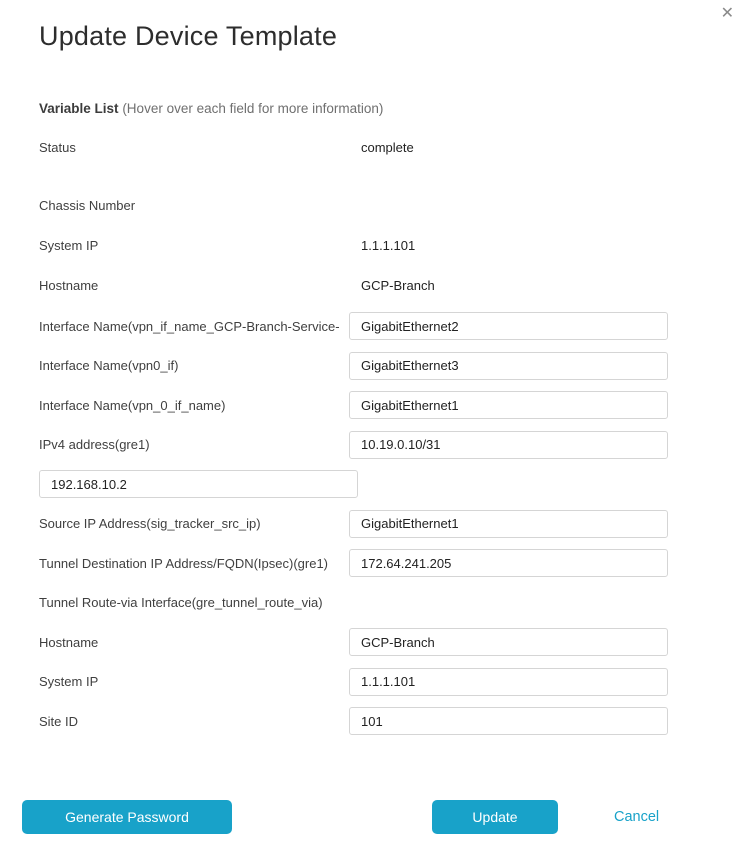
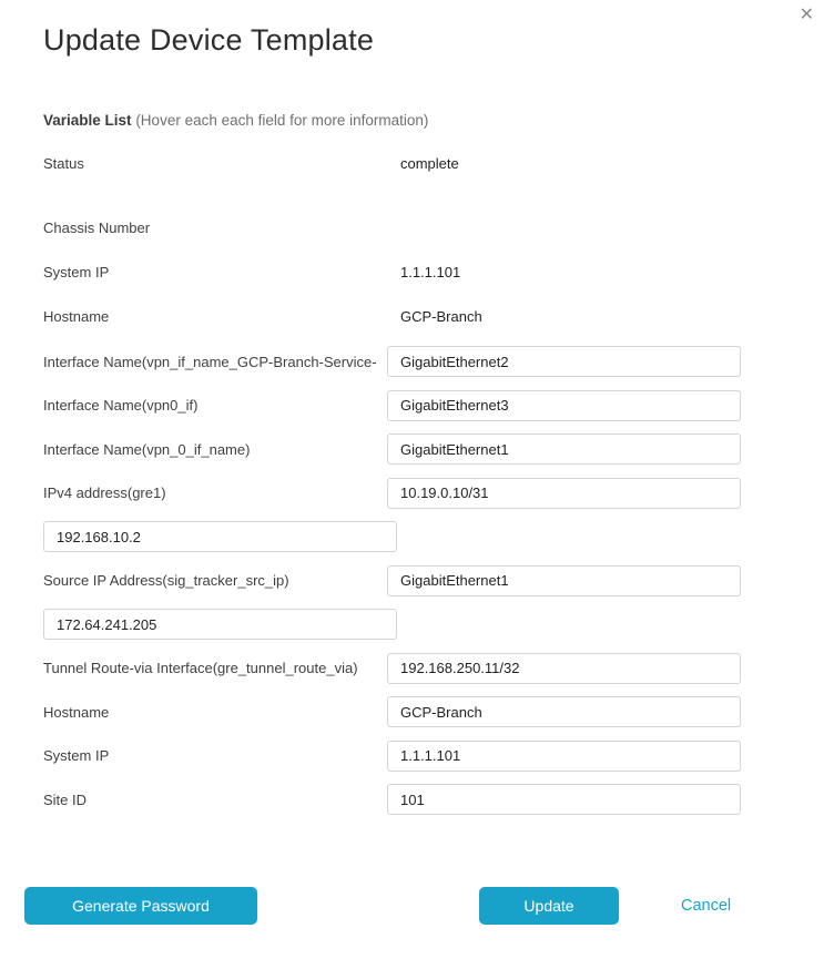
  ✕
  Update Device Template
- Variable List (Hover over each field for more information)
+ Variable List (Hover each each field for more information)
  Status
  complete
  Chassis Number
  System IP
  1.1.1.101
  Hostname
  GCP-Branch
  Interface Name(vpn_if_name_GCP-Branch-Service-
  GigabitEthernet2
  Interface Name(vpn0_if)
  GigabitEthernet3
  Interface Name(vpn_0_if_name)
  GigabitEthernet1
  IPv4 address(gre1)
  10.19.0.10/31
  192.168.10.2
  Source IP Address(sig_tracker_src_ip)
  GigabitEthernet1
- Tunnel Destination IP Address/FQDN(Ipsec)(gre1)
  172.64.241.205
  Tunnel Route-via Interface(gre_tunnel_route_via)
+ 192.168.250.11/32
  Hostname
  GCP-Branch
  System IP
  1.1.1.101
  Site ID
  101
  Generate Password
  Update
  Cancel
